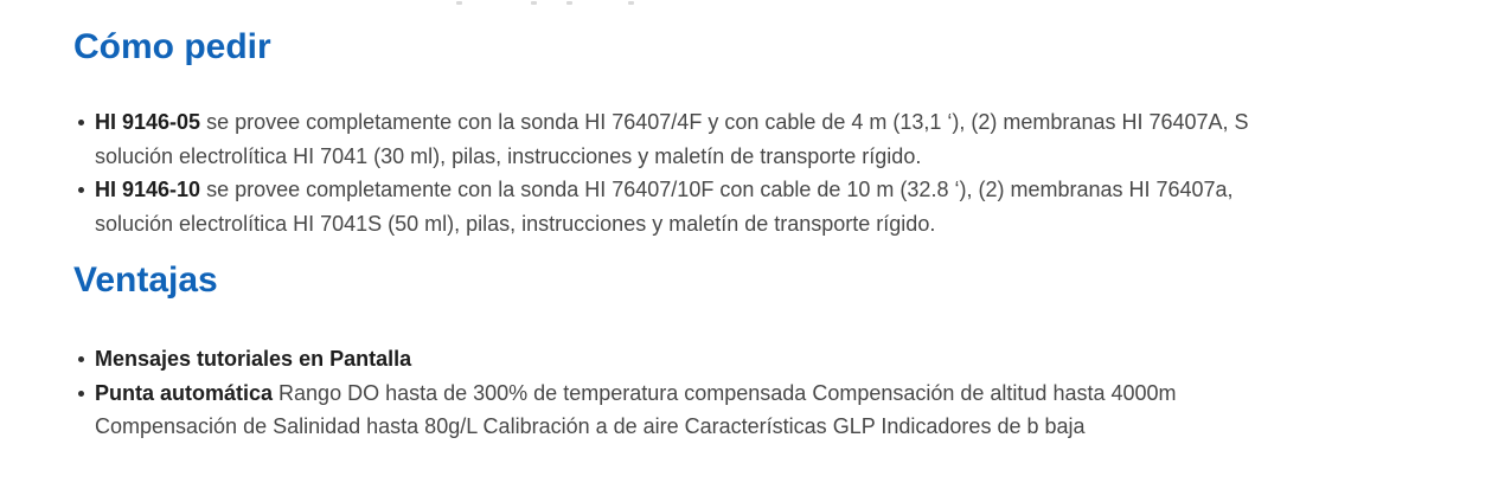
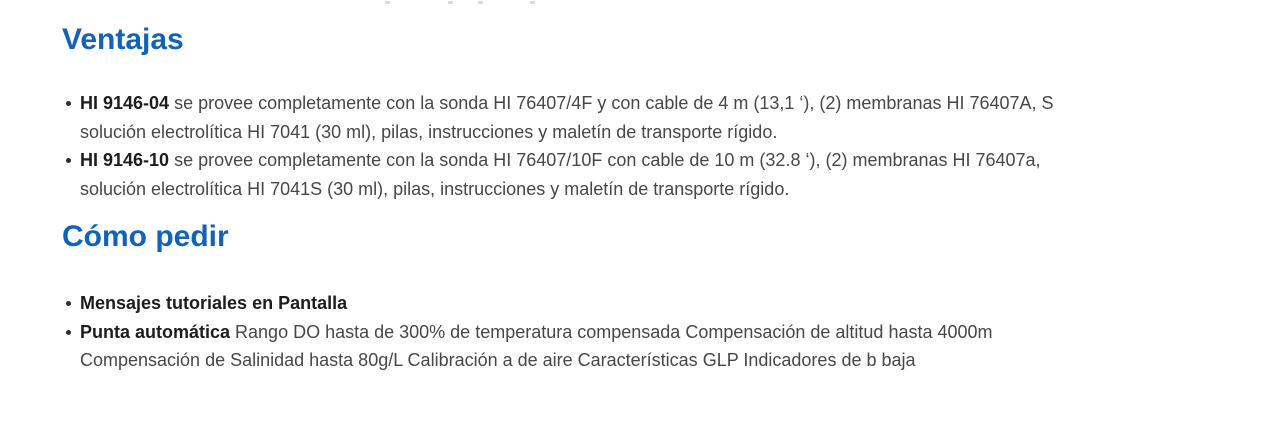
- Cómo pedir
+ Ventajas
- HI 9146-05 se provee completamente con la sonda HI 76407/4F y con cable de 4 m (13,1 ‘), (2) membranas HI 76407A, S solución electrolítica HI 7041 (30 ml), pilas, instrucciones y maletín de transporte rígido.
+ HI 9146-04 se provee completamente con la sonda HI 76407/4F y con cable de 4 m (13,1 ‘), (2) membranas HI 76407A, S solución electrolítica HI 7041 (30 ml), pilas, instrucciones y maletín de transporte rígido.
- HI 9146-10 se provee completamente con la sonda HI 76407/10F con cable de 10 m (32.8 ‘), (2) membranas HI 76407a, solución electrolítica HI 7041S (50 ml), pilas, instrucciones y maletín de transporte rígido.
+ HI 9146-10 se provee completamente con la sonda HI 76407/10F con cable de 10 m (32.8 ‘), (2) membranas HI 76407a, solución electrolítica HI 7041S (30 ml), pilas, instrucciones y maletín de transporte rígido.
- Ventajas
+ Cómo pedir
  Mensajes tutoriales en Pantalla
  Punta automática Rango DO hasta de 300% de temperatura compensada Compensación de altitud hasta 4000m Compensación de Salinidad hasta 80g/L Calibración a de aire Características GLP Indicadores de b baja
